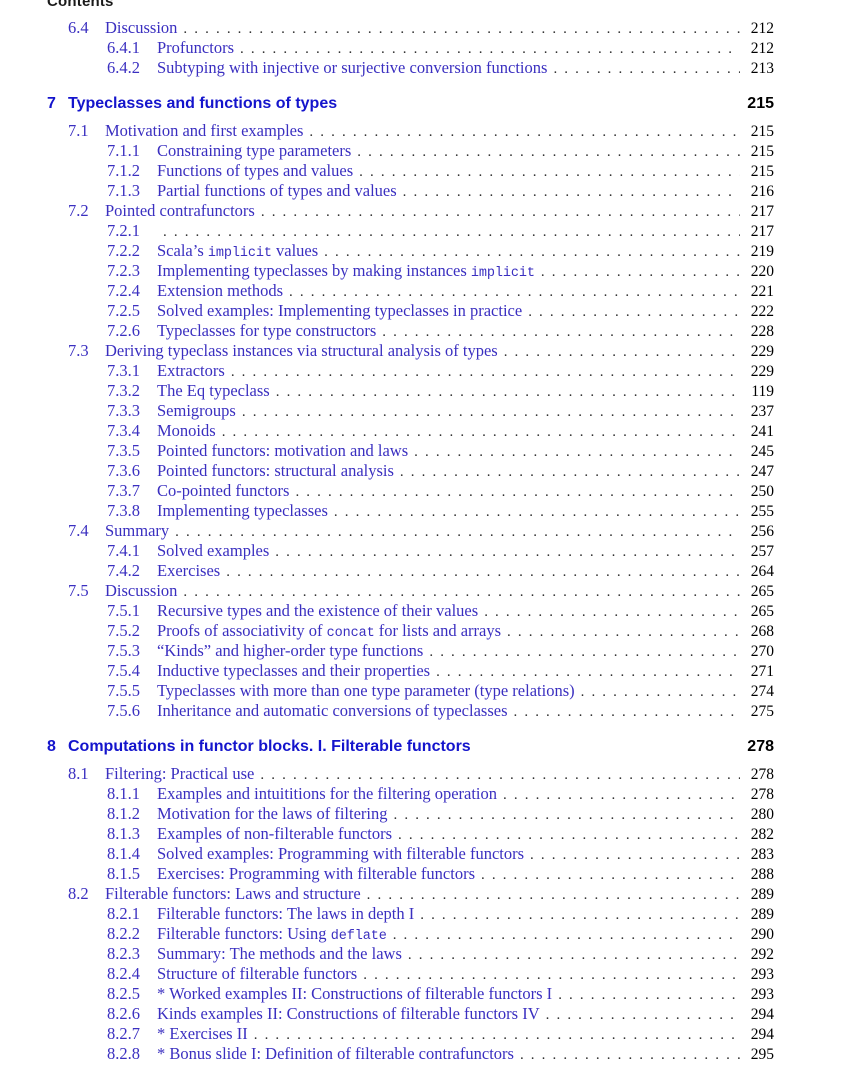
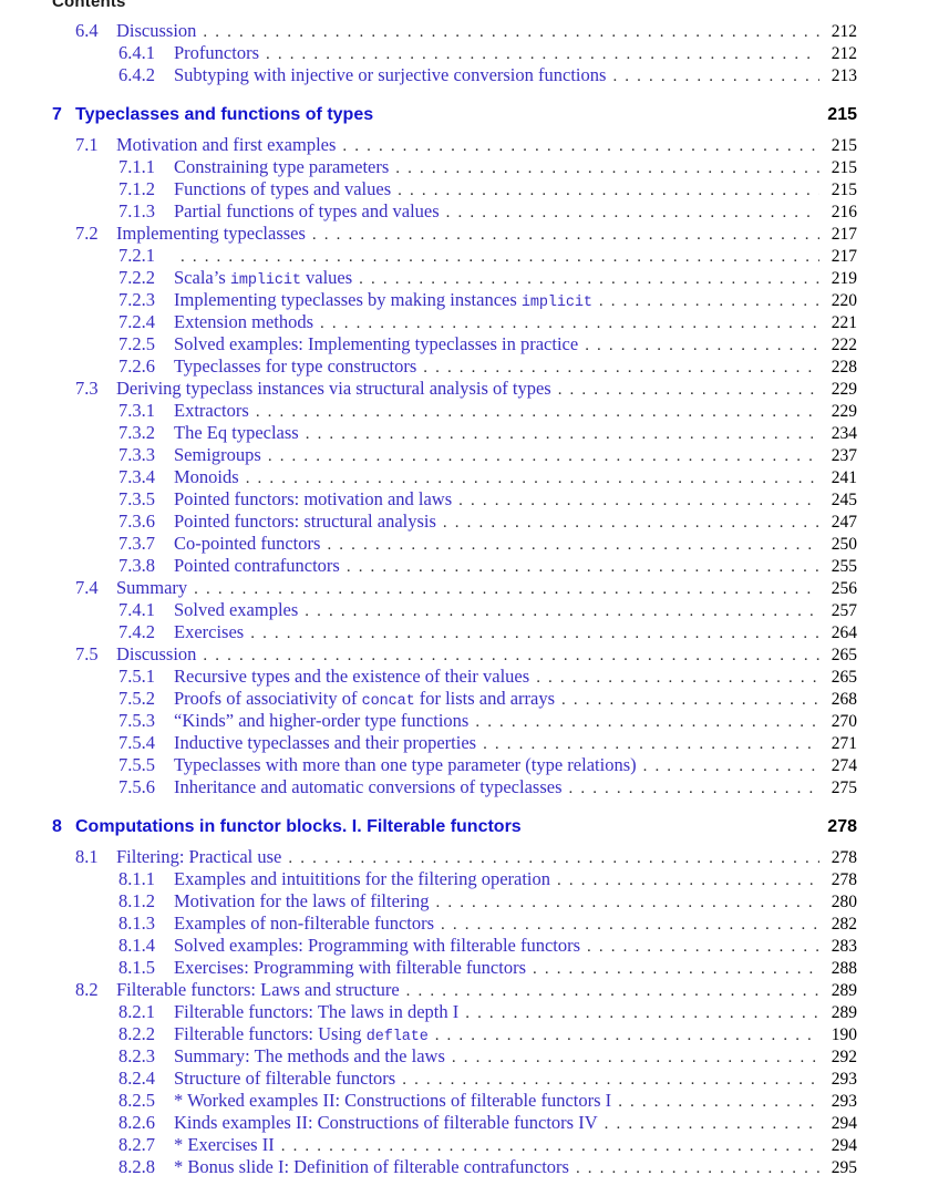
  Contents
  6.4
  Discussion
  212
  6.4.1
  Profunctors
  212
  6.4.2
  Subtyping with injective or surjective conversion functions
  213
  7
  Typeclasses and functions of types
  215
  7.1
  Motivation and first examples
  215
  7.1.1
  Constraining type parameters
  215
  7.1.2
  Functions of types and values
  215
  7.1.3
  Partial functions of types and values
  216
  7.2
- Pointed contrafunctors
+ Implementing typeclasses
  217
  7.2.1
  217
  7.2.2
  Scala’s implicit values
  219
  7.2.3
  Implementing typeclasses by making instances implicit
  220
  7.2.4
  Extension methods
  221
  7.2.5
  Solved examples: Implementing typeclasses in practice
  222
  7.2.6
  Typeclasses for type constructors
  228
  7.3
  Deriving typeclass instances via structural analysis of types
  229
  7.3.1
  Extractors
  229
  7.3.2
  The Eq typeclass
- 119
+ 234
  7.3.3
  Semigroups
  237
  7.3.4
  Monoids
  241
  7.3.5
  Pointed functors: motivation and laws
  245
  7.3.6
  Pointed functors: structural analysis
  247
  7.3.7
  Co-pointed functors
  250
  7.3.8
- Implementing typeclasses
+ Pointed contrafunctors
  255
  7.4
  Summary
  256
  7.4.1
  Solved examples
  257
  7.4.2
  Exercises
  264
  7.5
  Discussion
  265
  7.5.1
  Recursive types and the existence of their values
  265
  7.5.2
  Proofs of associativity of concat for lists and arrays
  268
  7.5.3
  “Kinds” and higher-order type functions
  270
  7.5.4
  Inductive typeclasses and their properties
  271
  7.5.5
  Typeclasses with more than one type parameter (type relations)
  274
  7.5.6
  Inheritance and automatic conversions of typeclasses
  275
  8
  Computations in functor blocks. I. Filterable functors
  278
  8.1
  Filtering: Practical use
  278
  8.1.1
  Examples and intuititions for the filtering operation
  278
  8.1.2
  Motivation for the laws of filtering
  280
  8.1.3
  Examples of non-filterable functors
  282
  8.1.4
  Solved examples: Programming with filterable functors
  283
  8.1.5
  Exercises: Programming with filterable functors
  288
  8.2
  Filterable functors: Laws and structure
  289
  8.2.1
  Filterable functors: The laws in depth I
  289
  8.2.2
  Filterable functors: Using deflate
- 290
+ 190
  8.2.3
  Summary: The methods and the laws
  292
  8.2.4
  Structure of filterable functors
  293
  8.2.5
  * Worked examples II: Constructions of filterable functors I
  293
  8.2.6
  Kinds examples II: Constructions of filterable functors IV
  294
  8.2.7
  * Exercises II
  294
  8.2.8
  * Bonus slide I: Definition of filterable contrafunctors
  295
